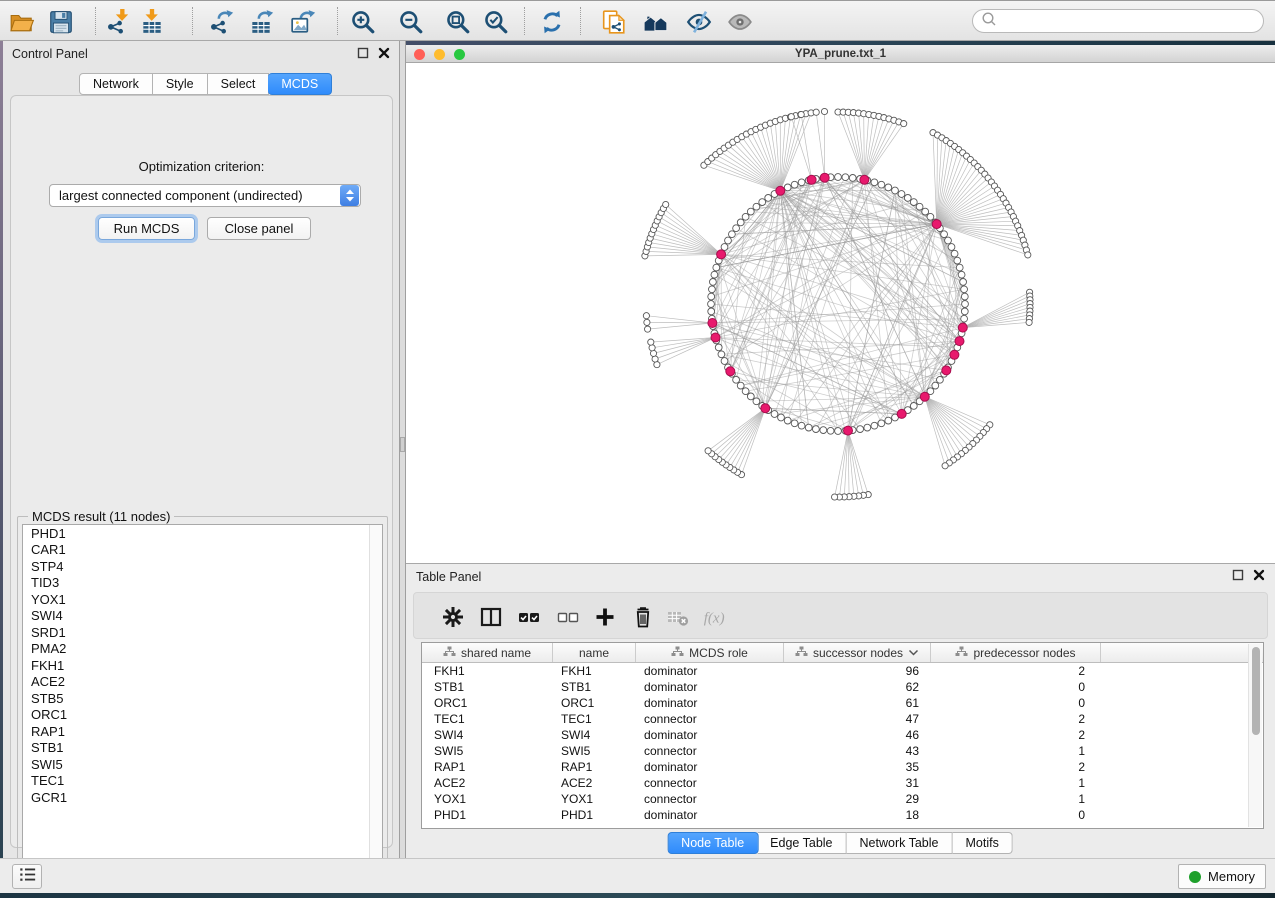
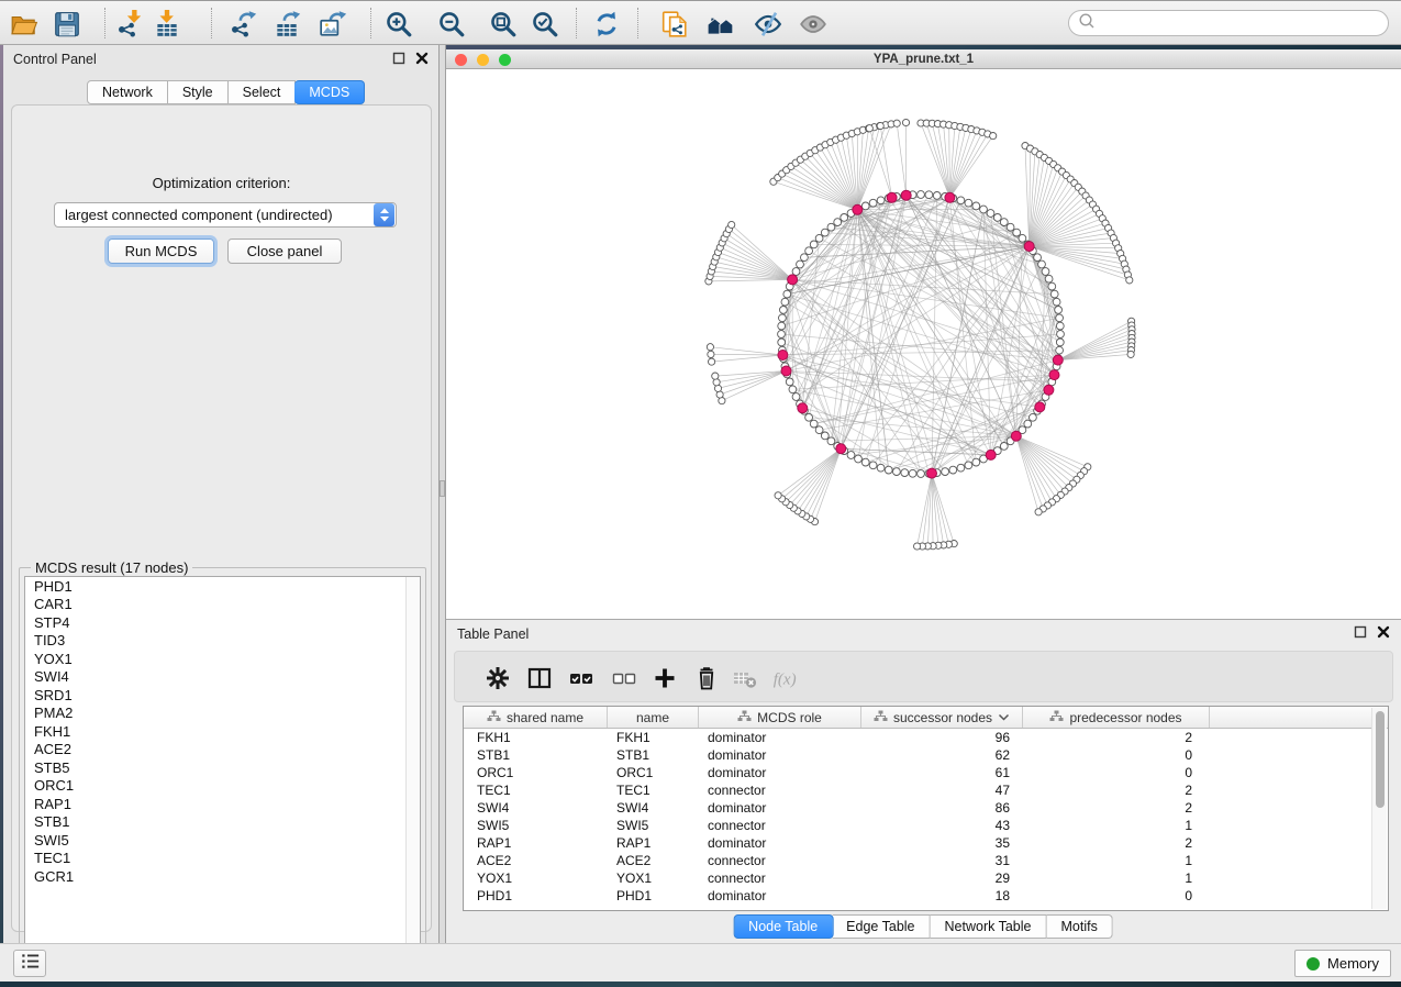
  Control Panel
  Network
  Style
  Select
  MCDS
  Optimization criterion:
  largest connected component (undirected)
  Run MCDS
  Close panel
- MCDS result (11 nodes)
+ MCDS result (17 nodes)
  PHD1
  CAR1
  STP4
  TID3
  YOX1
  SWI4
  SRD1
  PMA2
  FKH1
  ACE2
  STB5
  ORC1
  RAP1
  STB1
  SWI5
  TEC1
  GCR1
  YPA_prune.txt_1
  Table Panel
  f(x)
  shared name
  name
  MCDS role
  successor nodes
  predecessor nodes
  FKH1
  FKH1
  dominator
  96
  2
  STB1
  STB1
  dominator
  62
  0
  ORC1
  ORC1
  dominator
  61
  0
  TEC1
  TEC1
  connector
  47
  2
  SWI4
  SWI4
  dominator
- 46
+ 86
  2
  SWI5
  SWI5
  connector
  43
  1
  RAP1
  RAP1
  dominator
  35
  2
  ACE2
  ACE2
  connector
  31
  1
  YOX1
  YOX1
  connector
  29
  1
  PHD1
  PHD1
  dominator
  18
  0
  Node Table
  Edge Table
  Network Table
  Motifs
  Memory
